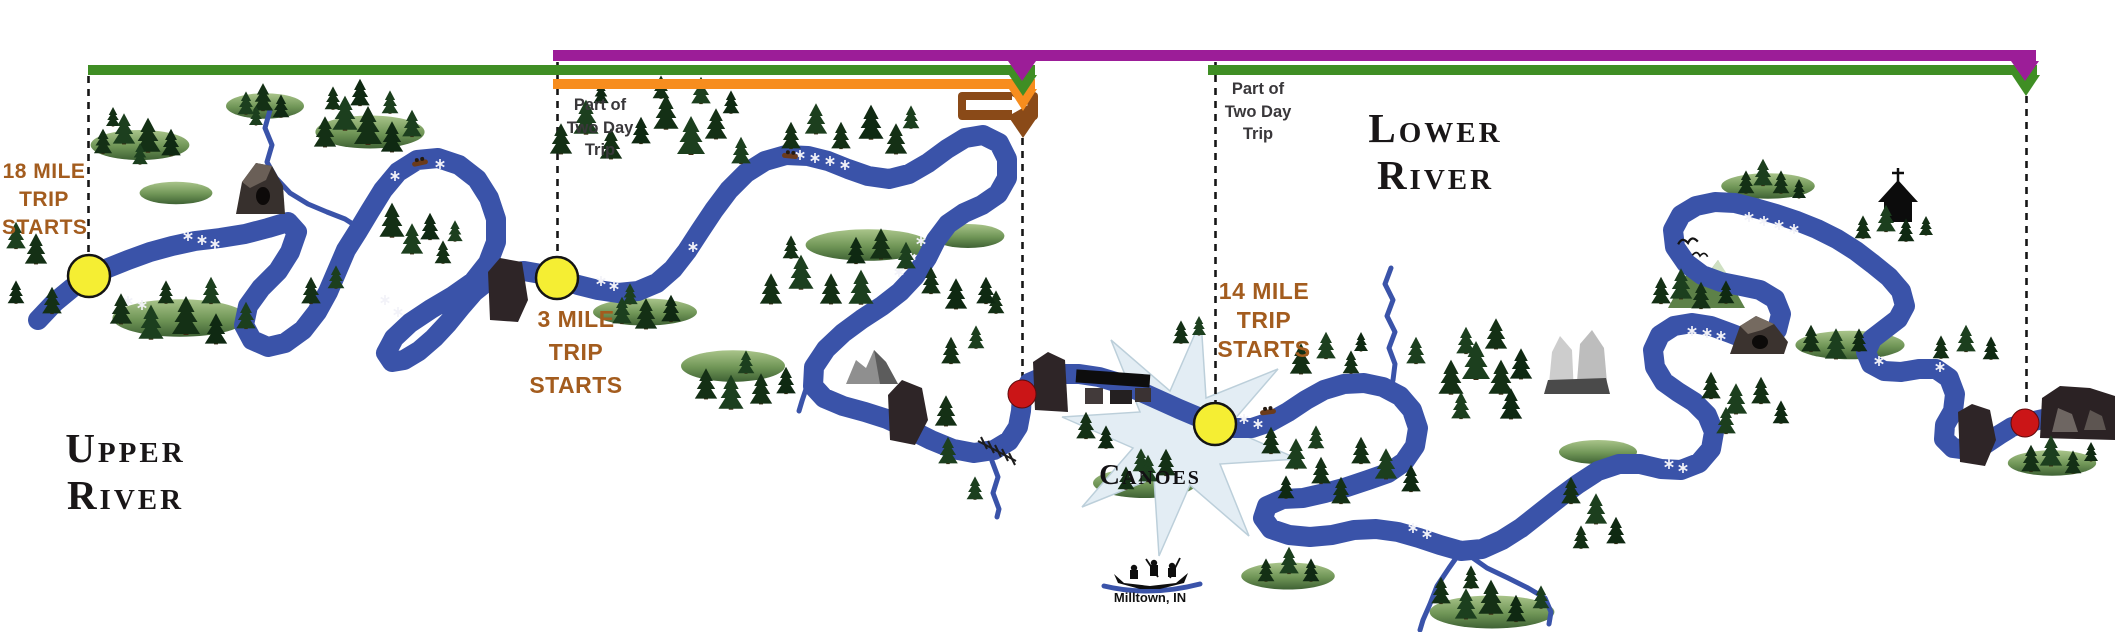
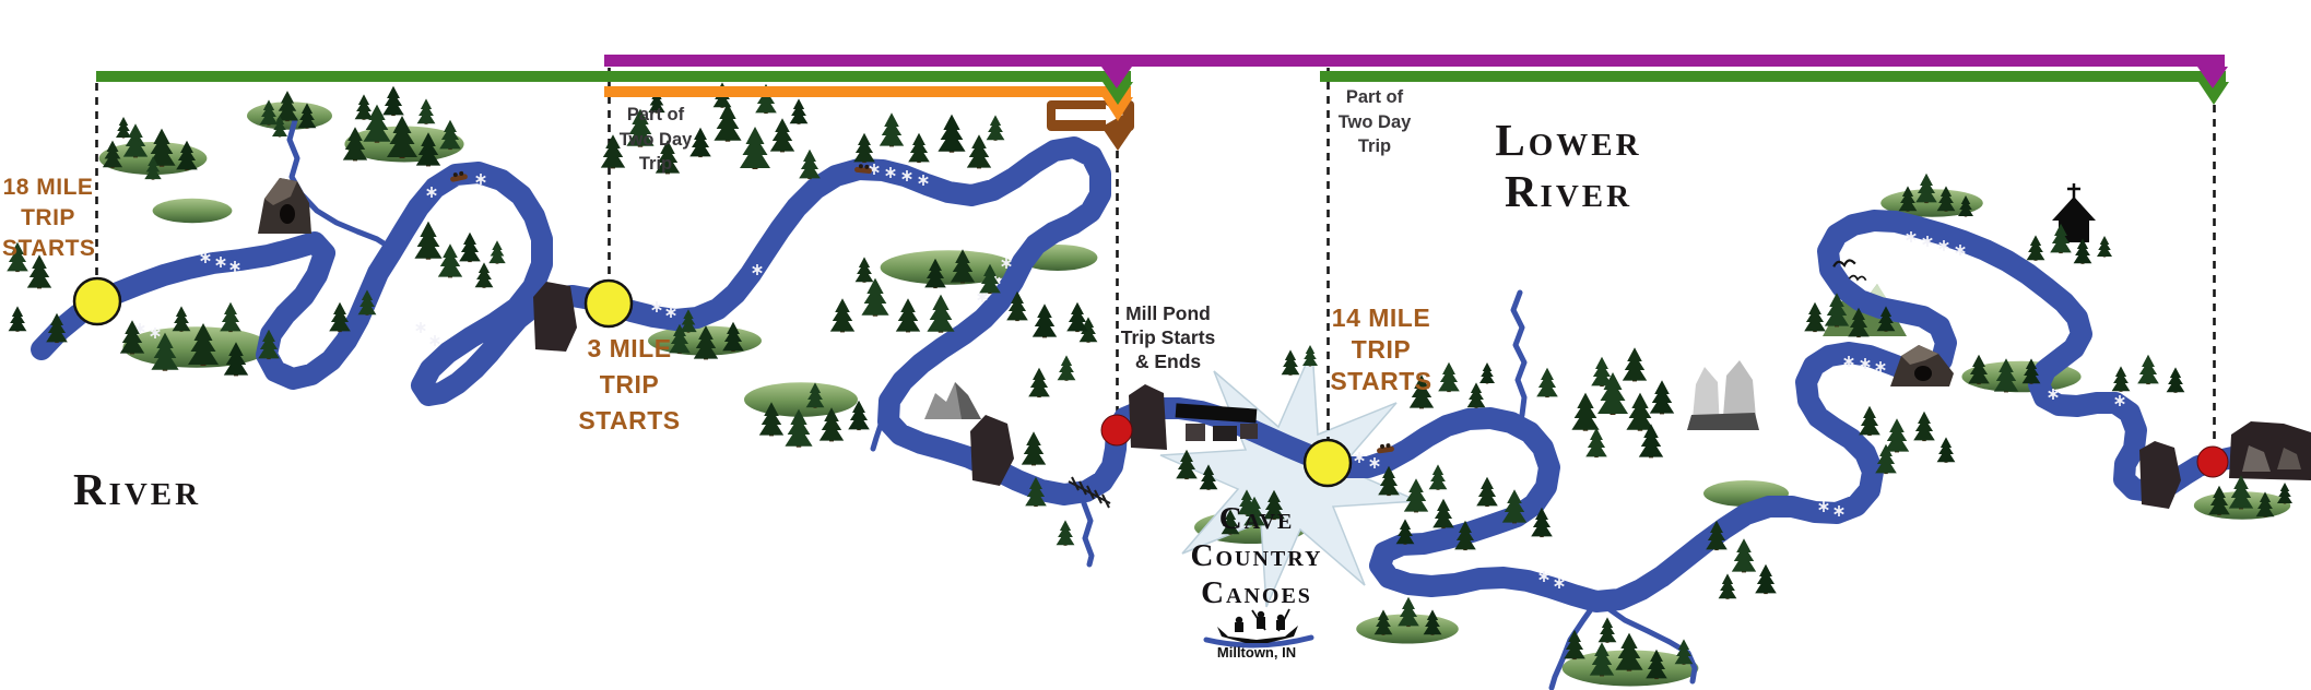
  18 MILE
  TRIP
  STARTS
  3 MILE
  TRIP
  STARTS
  14 MILE
  TRIP
  STARTS
+ Mill Pond
+ Trip Starts
+ & Ends
  Part of
  Two Day
  Trip
  Part of
  Two Day
  Trip
- Upper
  River
  Lower
  River
+ Cave
+ Country
  Canoes
  Milltown, IN
